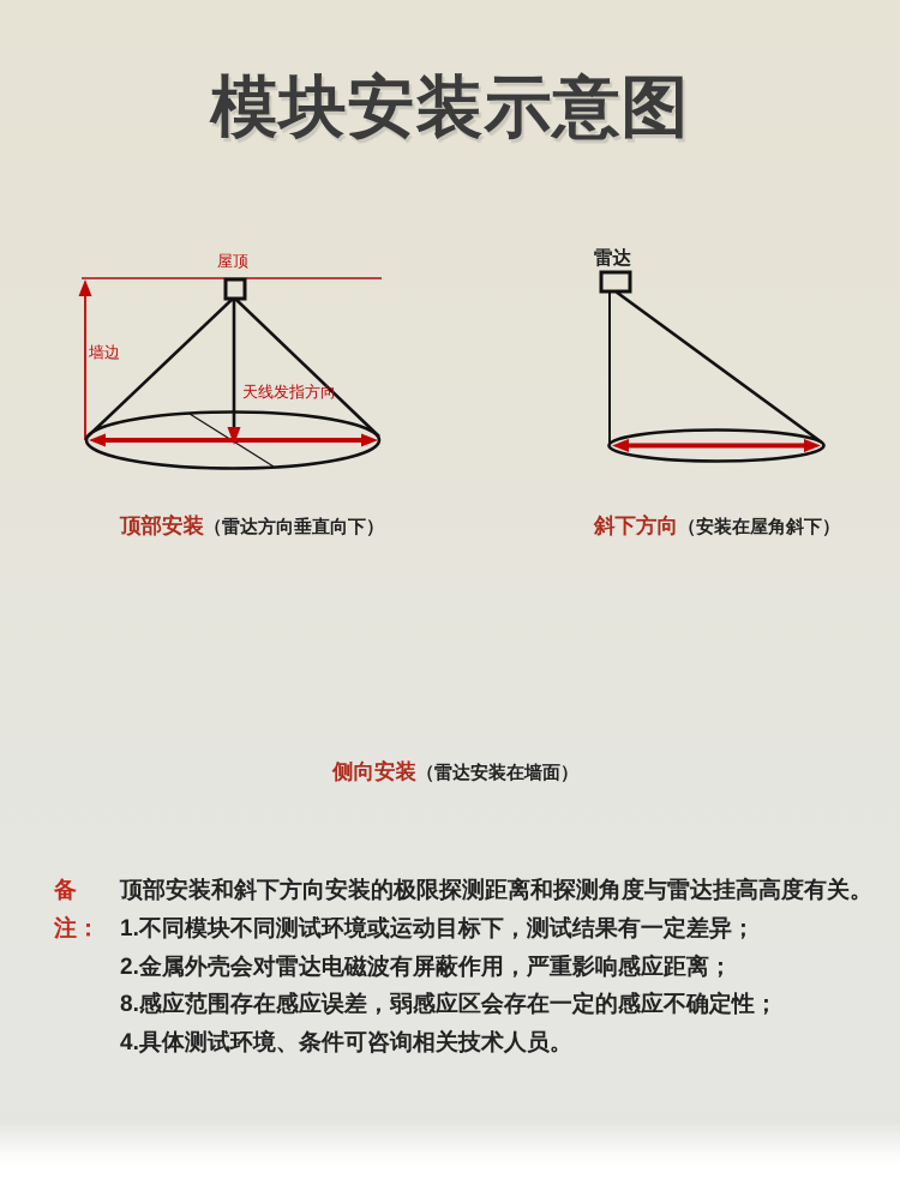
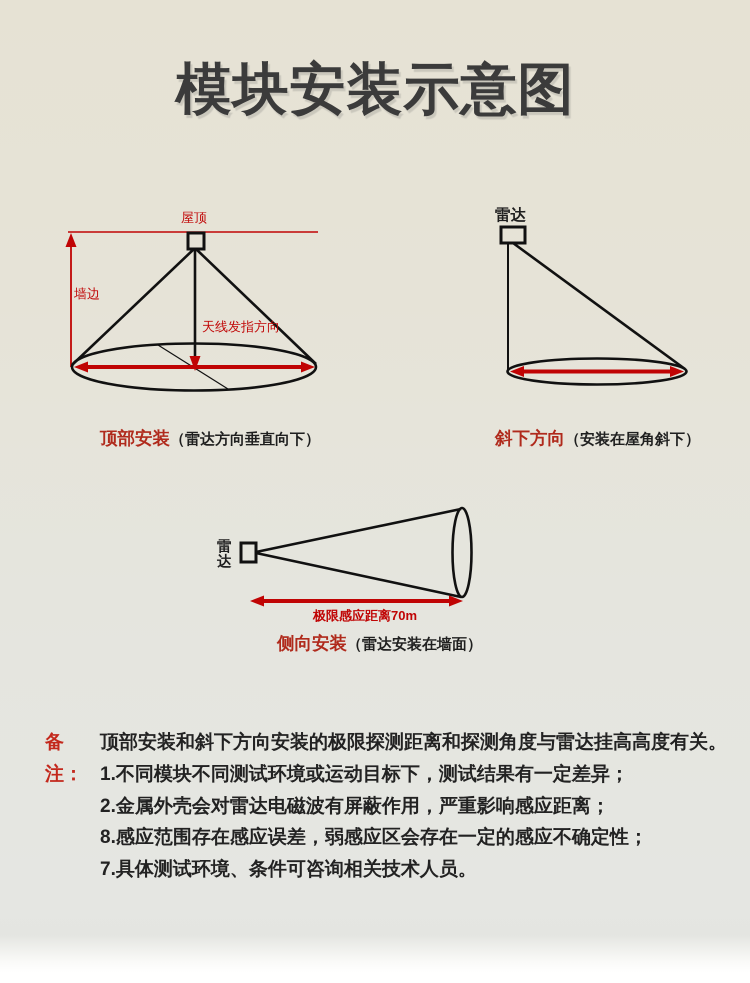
  模块安装示意图
  屋顶
  墙边
  天线发指方向
  顶部安装（雷达方向垂直向下）
  雷达
  斜下方向（安装在屋角斜下）
+ 雷
+ 达
+ 极限感应距离70m
  侧向安装（雷达安装在墙面）
  备注：
  顶部安装和斜下方向安装的极限探测距离和探测角度与雷达挂高高度有关。
  1.不同模块不同测试环境或运动目标下，测试结果有一定差异；
  2.金属外壳会对雷达电磁波有屏蔽作用，严重影响感应距离；
  8.感应范围存在感应误差，弱感应区会存在一定的感应不确定性；
- 4.具体测试环境、条件可咨询相关技术人员。
+ 7.具体测试环境、条件可咨询相关技术人员。
